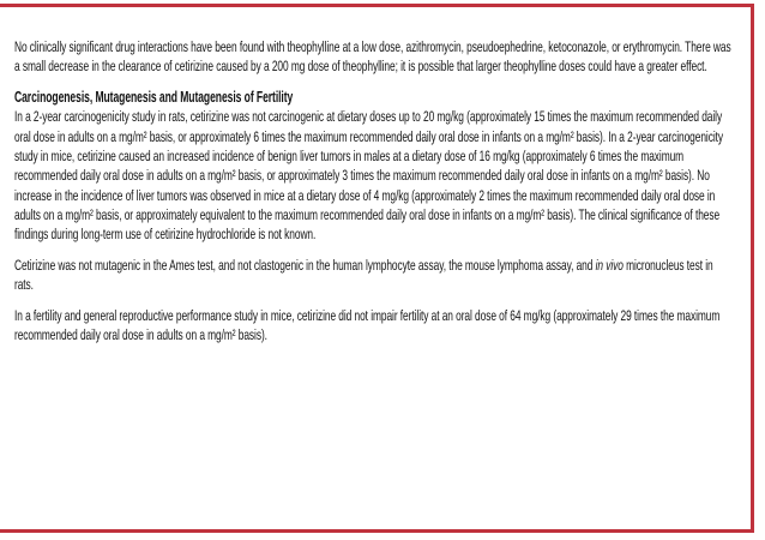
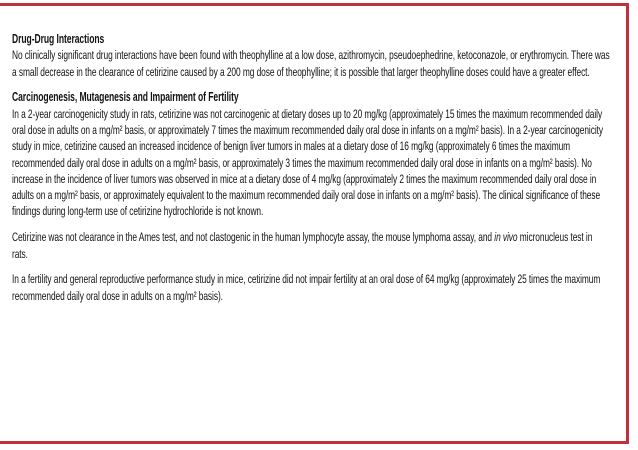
+ Drug-Drug Interactions
  No clinically significant drug interactions have been found with theophylline at a low dose, azithromycin, pseudoephedrine, ketoconazole, or erythromycin. There was a small decrease in the clearance of cetirizine caused by a 200 mg dose of theophylline; it is possible that larger theophylline doses could have a greater effect.
- Carcinogenesis, Mutagenesis and Mutagenesis of Fertility
+ Carcinogenesis, Mutagenesis and Impairment of Fertility
- In a 2-year carcinogenicity study in rats, cetirizine was not carcinogenic at dietary doses up to 20 mg/kg (approximately 15 times the maximum recommended daily oral dose in adults on a mg/m² basis, or approximately 6 times the maximum recommended daily oral dose in infants on a mg/m² basis). In a 2-year carcinogenicity study in mice, cetirizine caused an increased incidence of benign liver tumors in males at a dietary dose of 16 mg/kg (approximately 6 times the maximum recommended daily oral dose in adults on a mg/m² basis, or approximately 3 times the maximum recommended daily oral dose in infants on a mg/m² basis). No increase in the incidence of liver tumors was observed in mice at a dietary dose of 4 mg/kg (approximately 2 times the maximum recommended daily oral dose in adults on a mg/m² basis, or approximately equivalent to the maximum recommended daily oral dose in infants on a mg/m² basis). The clinical significance of these findings during long-term use of cetirizine hydrochloride is not known.
+ In a 2-year carcinogenicity study in rats, cetirizine was not carcinogenic at dietary doses up to 20 mg/kg (approximately 15 times the maximum recommended daily oral dose in adults on a mg/m² basis, or approximately 7 times the maximum recommended daily oral dose in infants on a mg/m² basis). In a 2-year carcinogenicity study in mice, cetirizine caused an increased incidence of benign liver tumors in males at a dietary dose of 16 mg/kg (approximately 6 times the maximum recommended daily oral dose in adults on a mg/m² basis, or approximately 3 times the maximum recommended daily oral dose in infants on a mg/m² basis). No increase in the incidence of liver tumors was observed in mice at a dietary dose of 4 mg/kg (approximately 2 times the maximum recommended daily oral dose in adults on a mg/m² basis, or approximately equivalent to the maximum recommended daily oral dose in infants on a mg/m² basis). The clinical significance of these findings during long-term use of cetirizine hydrochloride is not known.
- Cetirizine was not mutagenic in the Ames test, and not clastogenic in the human lymphocyte assay, the mouse lymphoma assay, and in vivo micronucleus test in rats.
+ Cetirizine was not clearance in the Ames test, and not clastogenic in the human lymphocyte assay, the mouse lymphoma assay, and in vivo micronucleus test in rats.
- In a fertility and general reproductive performance study in mice, cetirizine did not impair fertility at an oral dose of 64 mg/kg (approximately 29 times the maximum recommended daily oral dose in adults on a mg/m² basis).
+ In a fertility and general reproductive performance study in mice, cetirizine did not impair fertility at an oral dose of 64 mg/kg (approximately 25 times the maximum recommended daily oral dose in adults on a mg/m² basis).
